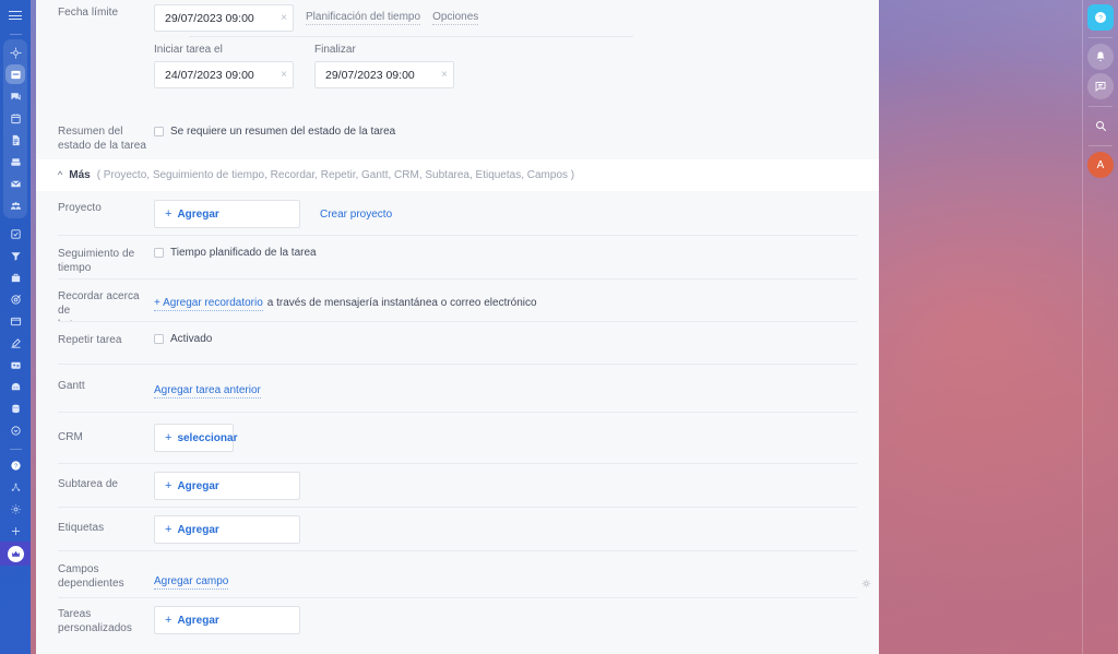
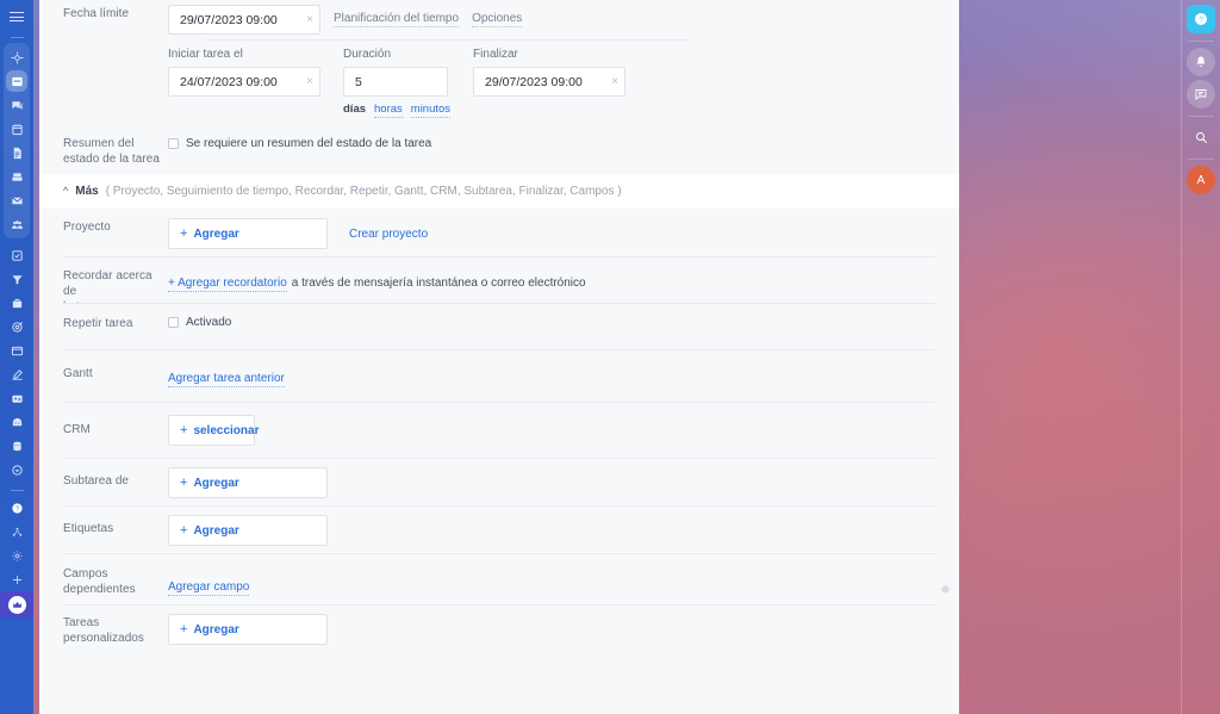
  Fecha límite
  29/07/2023 09:00
  ×
  Planificación del tiempo
  Opciones
  Iniciar tarea el
  24/07/2023 09:00
  ×
+ Duración
+ 5
+ días
+ horas
+ minutos
  Finalizar
  29/07/2023 09:00
  ×
  Resumen del
  estado de la tarea
  Se requiere un resumen del estado de la tarea
  ^
  Más
- ( Proyecto, Seguimiento de tiempo, Recordar, Repetir, Gantt, CRM, Subtarea, Etiquetas, Campos )
+ ( Proyecto, Seguimiento de tiempo, Recordar, Repetir, Gantt, CRM, Subtarea, Finalizar, Campos )
  Proyecto
  +
  Agregar
  Crear proyecto
- Seguimiento de
- tiempo
- Tiempo planificado de la tarea
  Recordar acerca de
  + Agregar recordatorio
  a través de mensajería instantánea o correo electrónico
  Repetir tarea
  Activado
  Gantt
  Agregar tarea anterior
  CRM
  +
  seleccionar
  Subtarea de
  +
  Agregar
  Etiquetas
  +
  Agregar
  Campos
  dependientes
  Agregar campo
  Tareas
  personalizados
  +
  Agregar
  A
